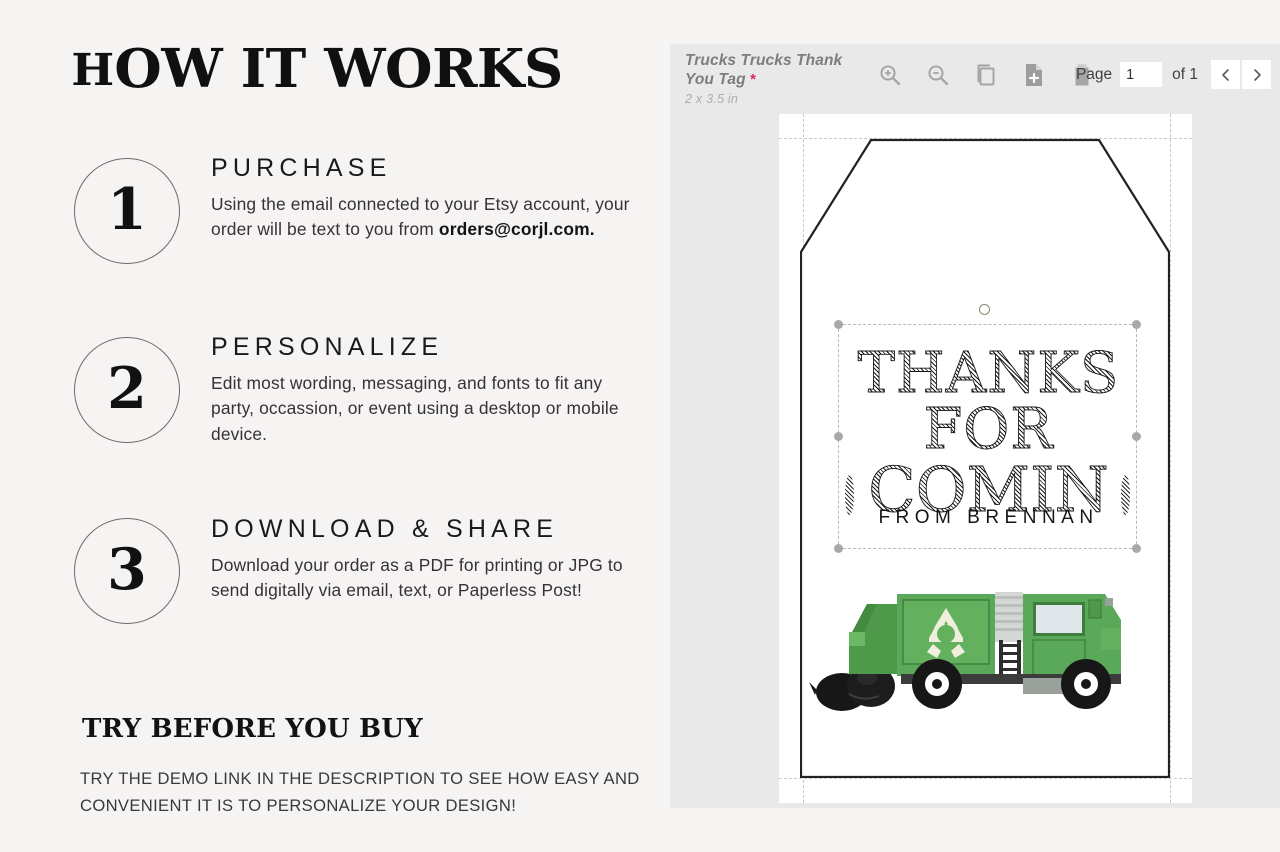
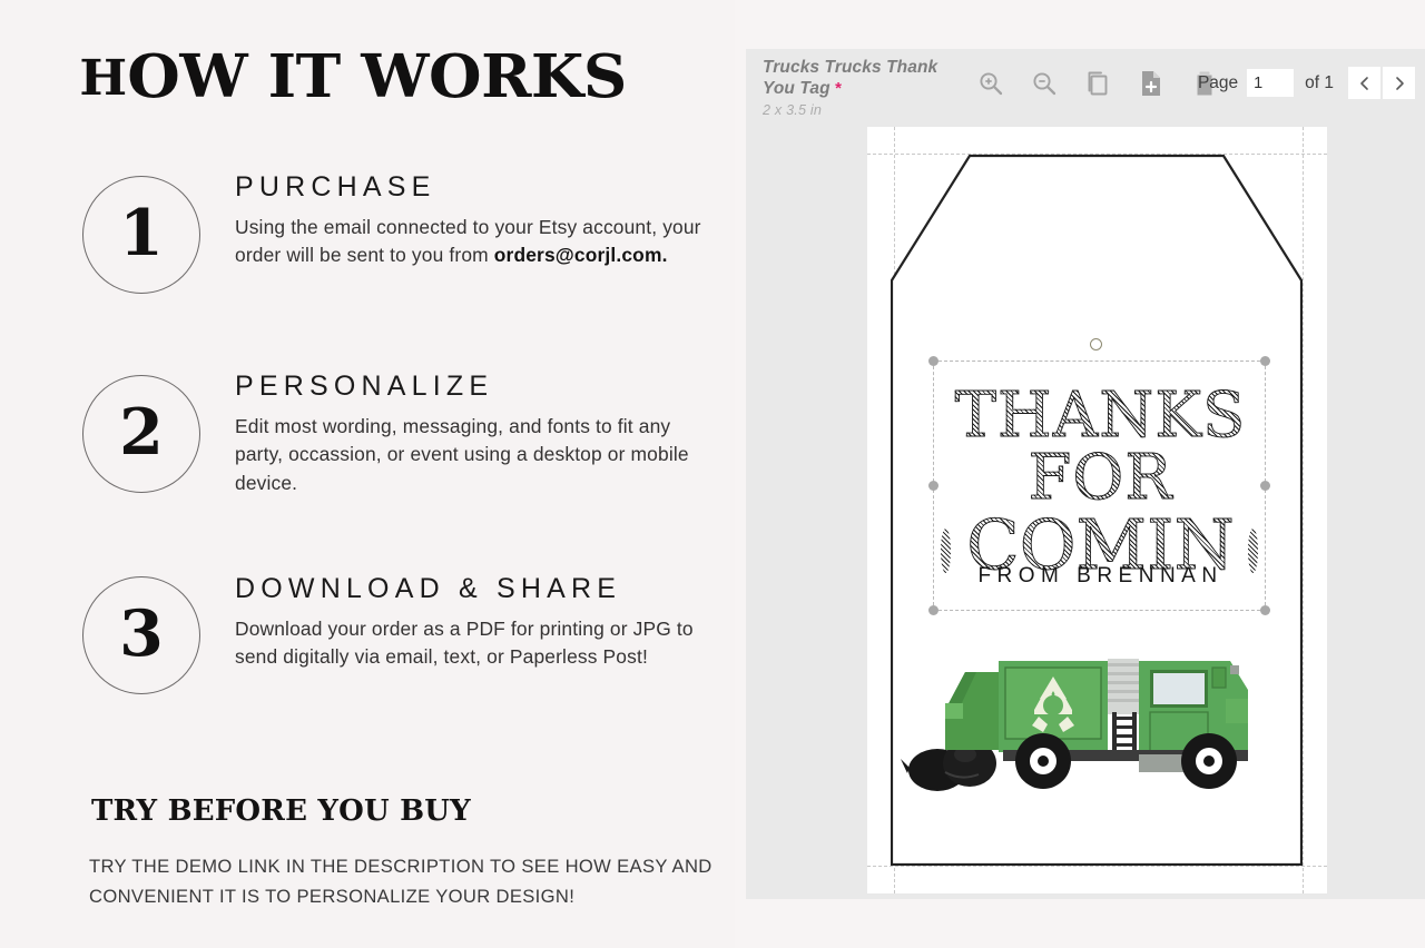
  1
  PURCHASE
- Using the email connected to your Etsy account, your order will be text to you from orders@corjl.com.
+ Using the email connected to your Etsy account, your order will be sent to you from orders@corjl.com.
  2
  PERSONALIZE
  Edit most wording, messaging, and fonts to fit any party, occassion, or event using a desktop or mobile device.
  3
  DOWNLOAD & SHARE
  Download your order as a PDF for printing or JPG to send digitally via email, text, or Paperless Post!
  TRY BEFORE YOU BUY
  TRY THE DEMO LINK IN THE DESCRIPTION TO SEE HOW EASY AND CONVENIENT IT IS TO PERSONALIZE YOUR DESIGN!
  Trucks Trucks Thank You Tag *
  2 x 3.5 in
  Page
  1
  of 1
  THANKS
  FOR
  COMIN
  FROM BRENNAN
